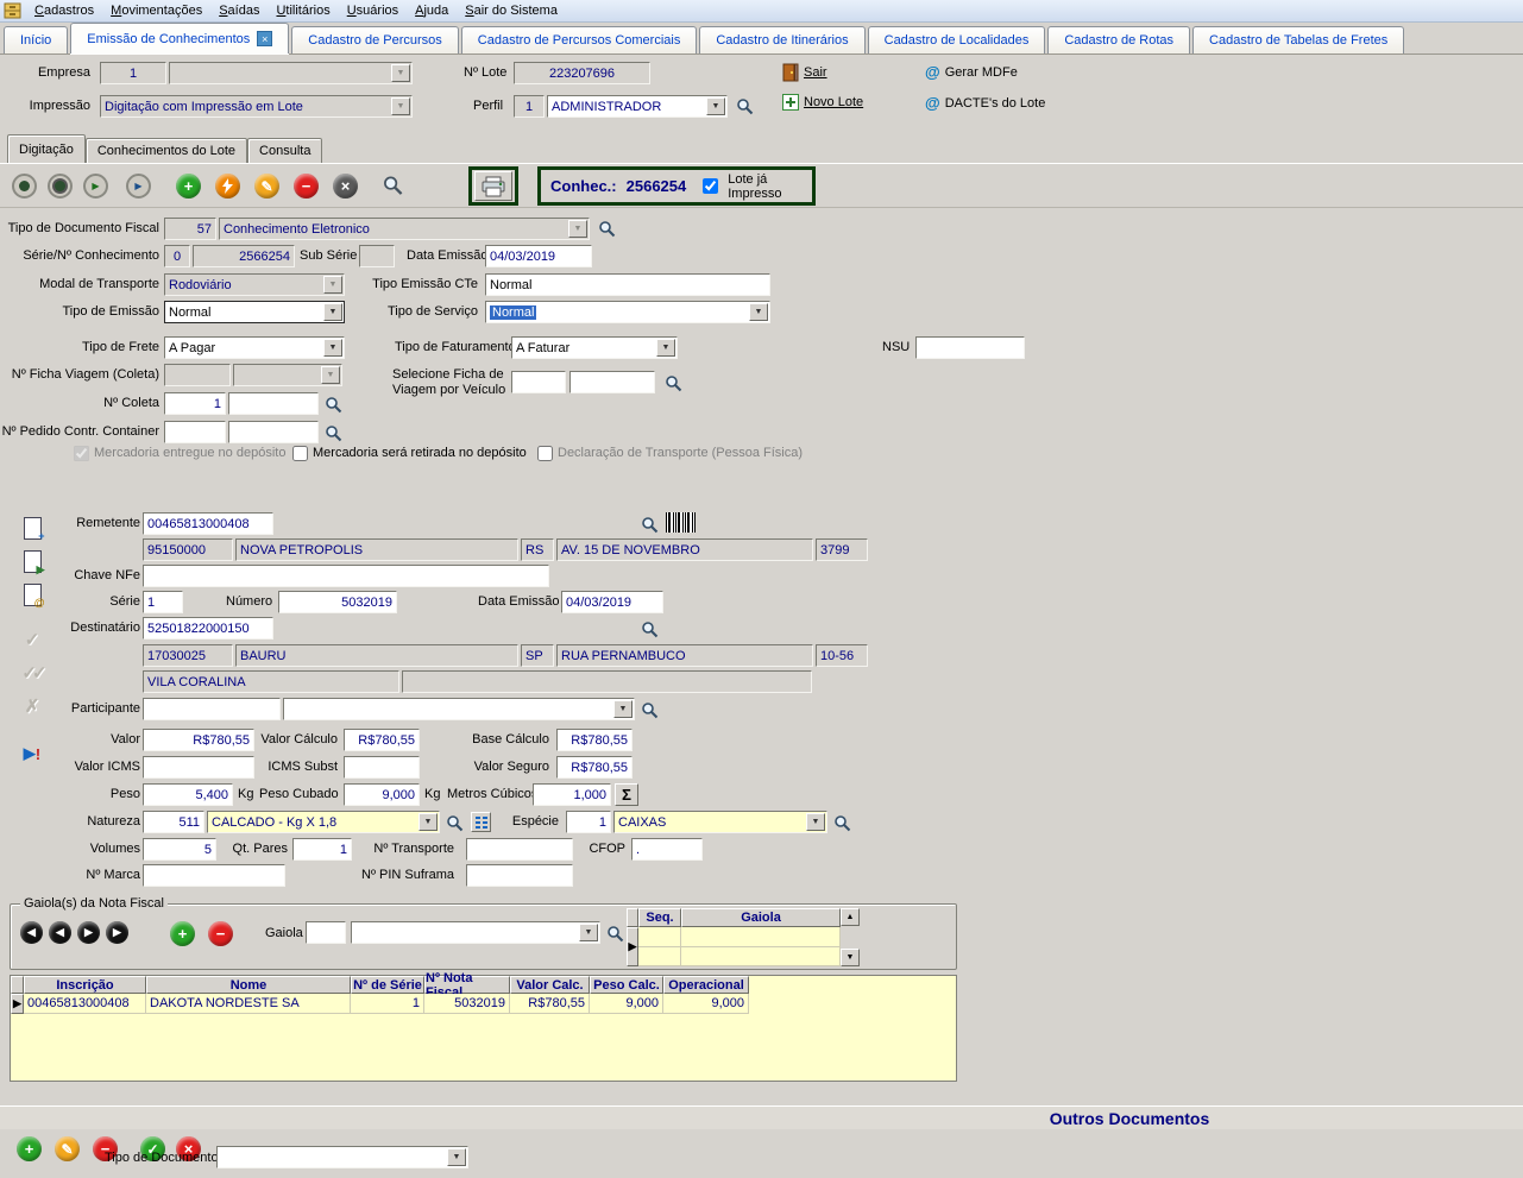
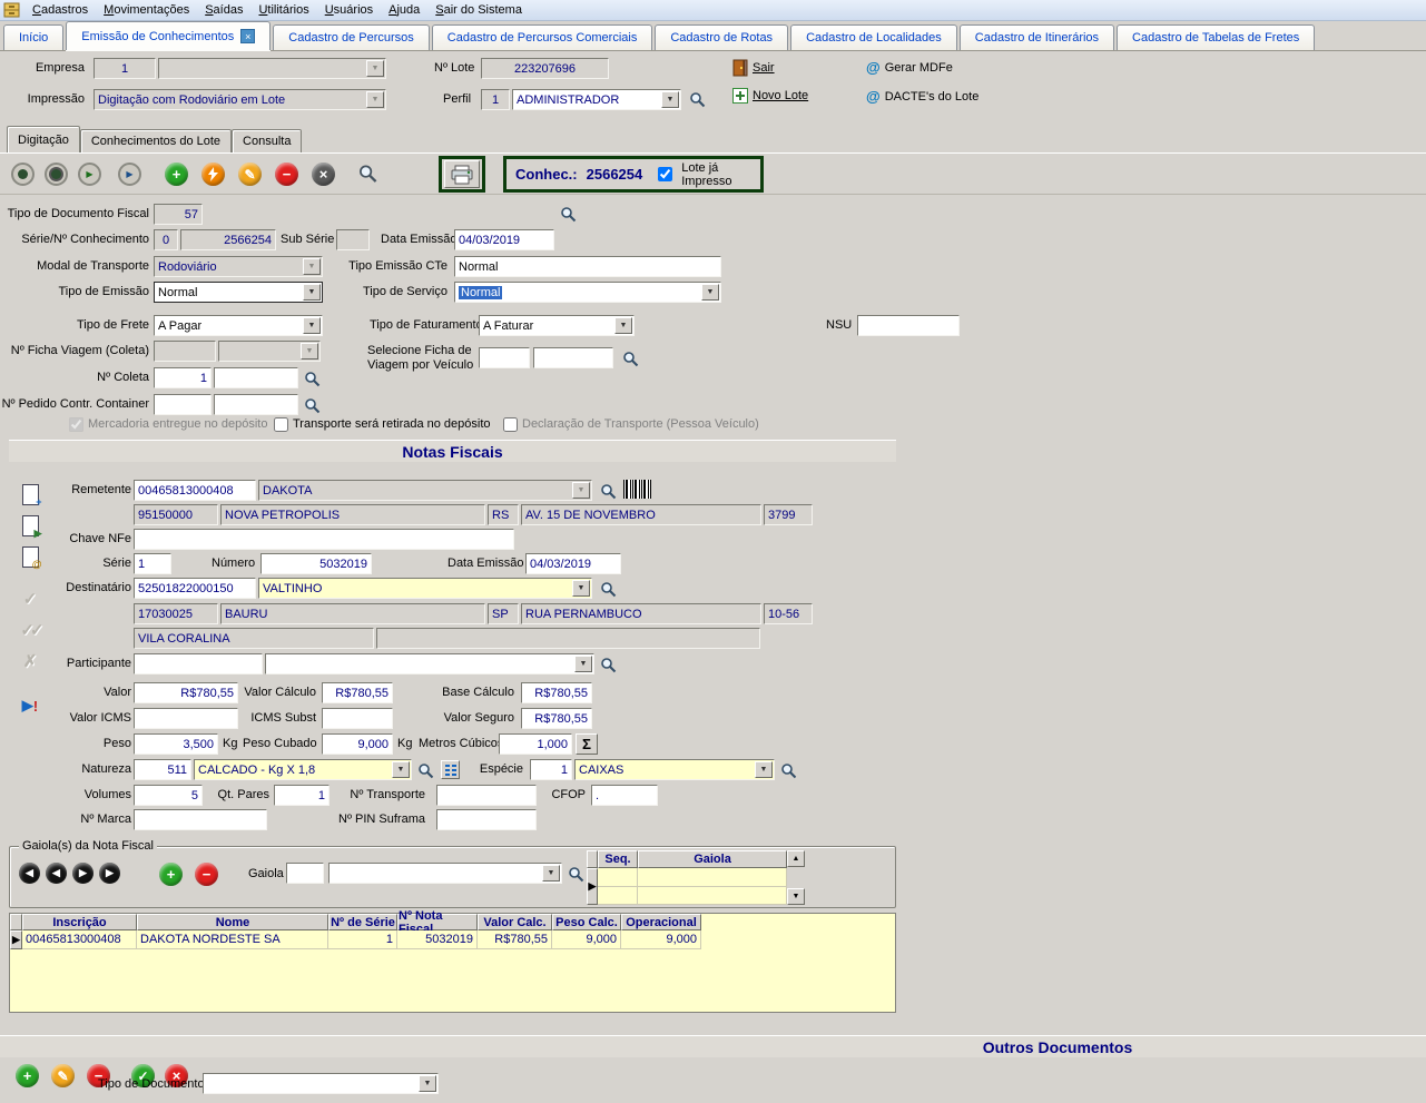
  Cadastros
  Movimentações
  Saídas
  Utilitários
  Usuários
  Ajuda
  Sair do Sistema
  Início
  Emissão de Conhecimentos
  ×
  Cadastro de Percursos
  Cadastro de Percursos Comerciais
- Cadastro de Itinerários
+ Cadastro de Rotas
  Cadastro de Localidades
- Cadastro de Rotas
+ Cadastro de Itinerários
  Cadastro de Tabelas de Fretes
  Empresa
  1
  Nº Lote
  223207696
  Sair
  @
  Gerar MDFe
  Impressão
- Digitação com Impressão em Lote
+ Digitação com Rodoviário em Lote
  Perfil
  1
  ADMINISTRADOR
  Novo Lote
  @
  DACTE's do Lote
  Digitação
  Conhecimentos do Lote
  Consulta
  ▶
  ▶
  +
  ✎
  −
  ×
  Conhec.:
  2566254
  Lote já Impresso
  Tipo de Documento Fiscal
  57
- Conhecimento Eletronico
  Série/Nº Conhecimento
  0
  2566254
  Sub Série
  Data Emissã
  04/03/2019
  Modal de Transporte
  Rodoviário
  Tipo Emissão CTe
  Normal
  Tipo de Emissão
  Normal
  Tipo de Serviço
  Normal
  Tipo de Frete
  A Pagar
  Tipo de Faturament
  A Faturar
  NSU
  Nº Ficha Viagem (Coleta)
  Selecione Ficha de
  Viagem por Veículo
  Nº Coleta
  1
  Nº Pedido Contr. Container
  Mercadoria entregue no depósito
- Mercadoria será retirada no depósito
+ Transporte será retirada no depósito
- Declaração de Transporte (Pessoa Física)
+ Declaração de Transporte (Pessoa Veículo)
+ Notas Fiscais
  +
  ▶
  @
  ✓
  ✓✓
  ✗
  ▶
  !
  Remetente
  00465813000408
+ DAKOTA
  95150000
  NOVA PETROPOLIS
  RS
  AV. 15 DE NOVEMBRO
  3799
  Chave NFe
  Série
  1
  Número
  5032019
  Data Emissão
  04/03/2019
  Destinatário
  52501822000150
+ VALTINHO
  17030025
  BAURU
  SP
  RUA PERNAMBUCO
  10-56
  VILA CORALINA
  Participante
  Valor
  R$780,55
  Valor Cálculo
  R$780,55
  Base Cálculo
  R$780,55
  Valor ICMS
  ICMS Subst
  Valor Seguro
  R$780,55
  Peso
- 5,400
+ 3,500
  Kg
  Peso Cubado
  9,000
  Kg
  Metros Cúbico
  1,000
  Σ
  Natureza
  511
  CALCADO - Kg X 1,8
  Espécie
  1
  CAIXAS
  Volumes
  5
  Qt. Pares
  1
  Nº Transporte
  CFOP
  .
  Nº Marca
  Nº PIN Suframa
  Gaiola(s) da Nota Fiscal
  ◀
  ◀
  ▶
  ▶
  +
  −
  Gaiola
  Seq.
  Gaiola
  ▶
  Inscrição
  Nome
  Nº de Série
  Nº Nota Fiscal
  Valor Calc.
  Peso Calc.
  Operacional
  ▶
  00465813000408
  DAKOTA NORDESTE SA
  1
  5032019
  R$780,55
  9,000
  9,000
  Outros Documentos
  +
  ✎
  −
  ✓
  ×
  Tipo de Documento
